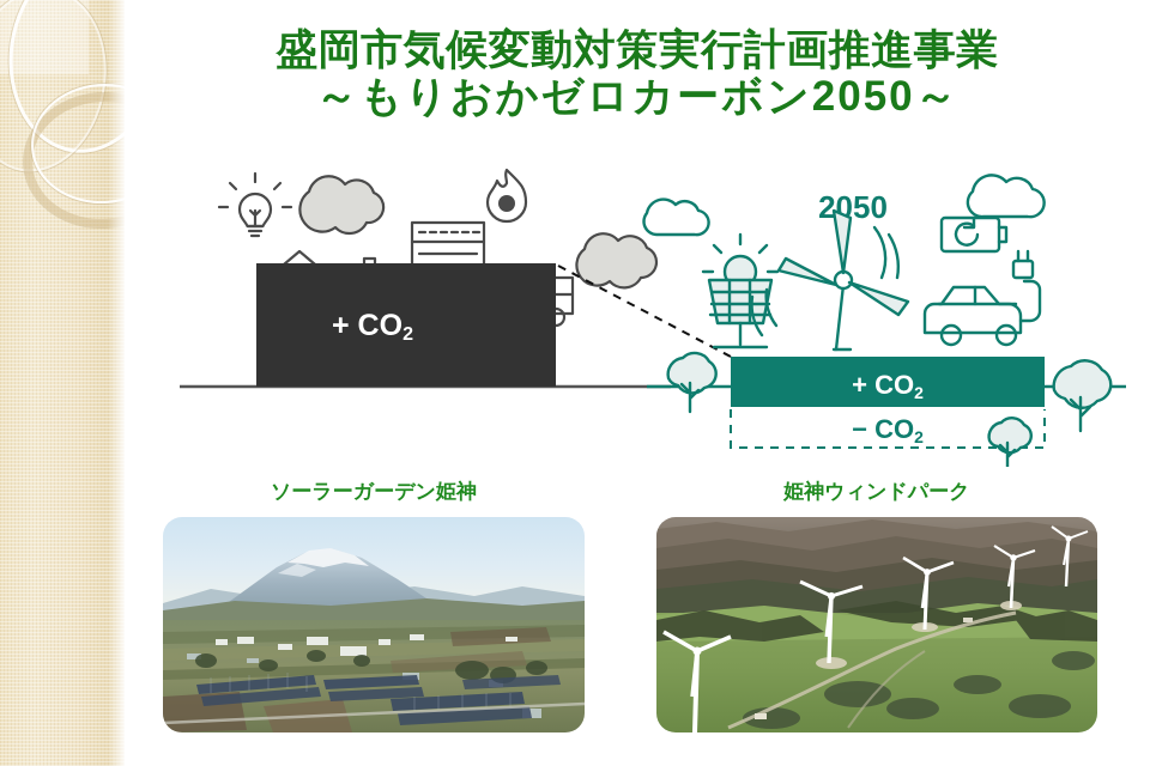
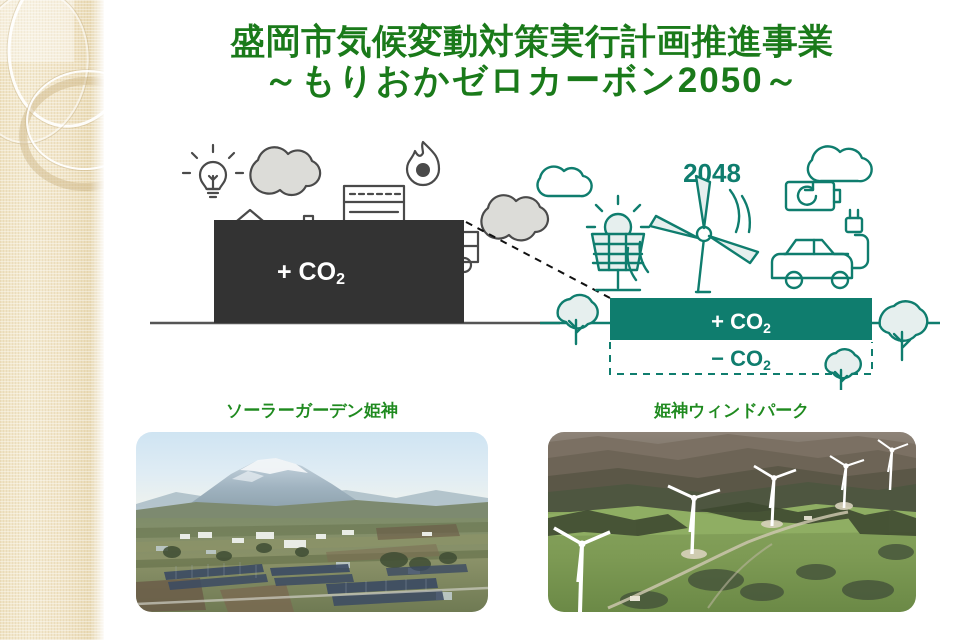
  盛岡市気候変動対策実行計画推進事業
  ～もりおかゼロカーボン2050～
  + CO2
- 2050
+ 2048
  + CO2
  − CO2
  ソーラーガーデン姫神
  姫神ウィンドパーク
